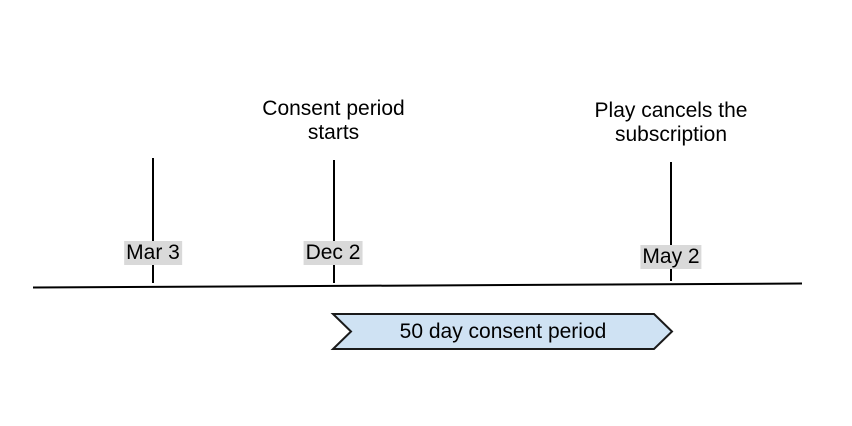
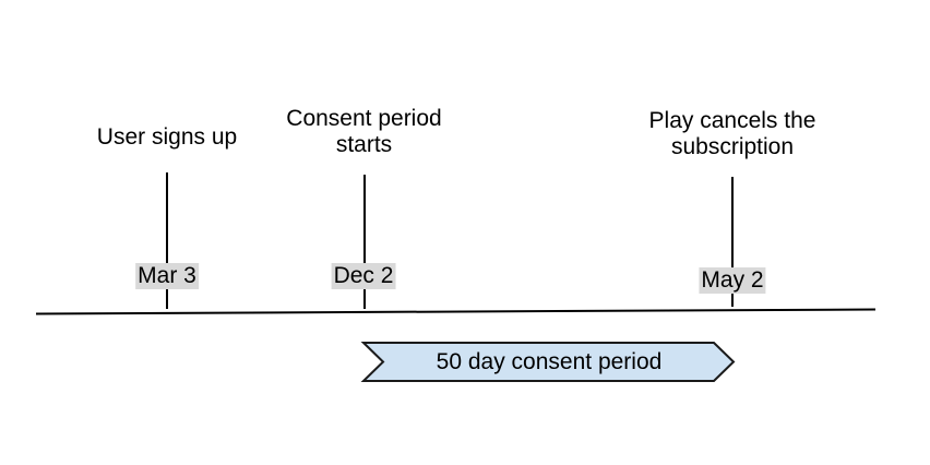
+ User signs up
  Consent period
  starts
  Play cancels the
  subscription
  Mar 3
  Dec 2
  May 2
  50 day consent period
